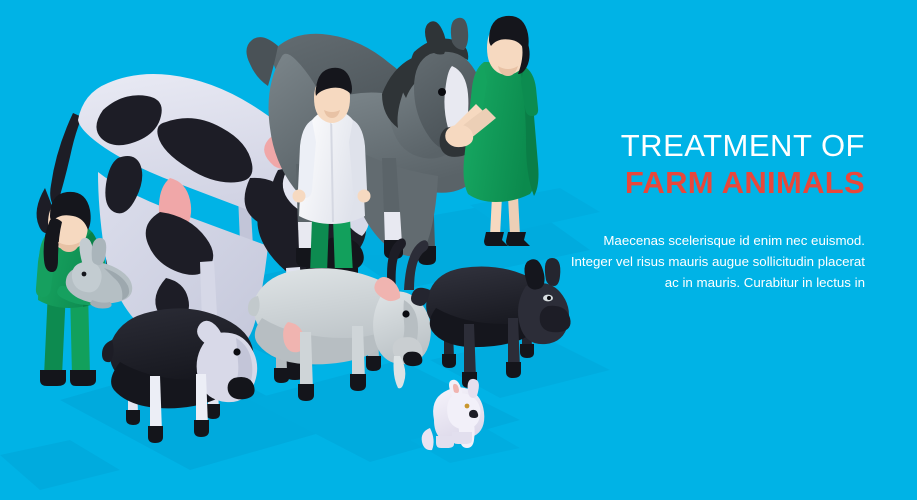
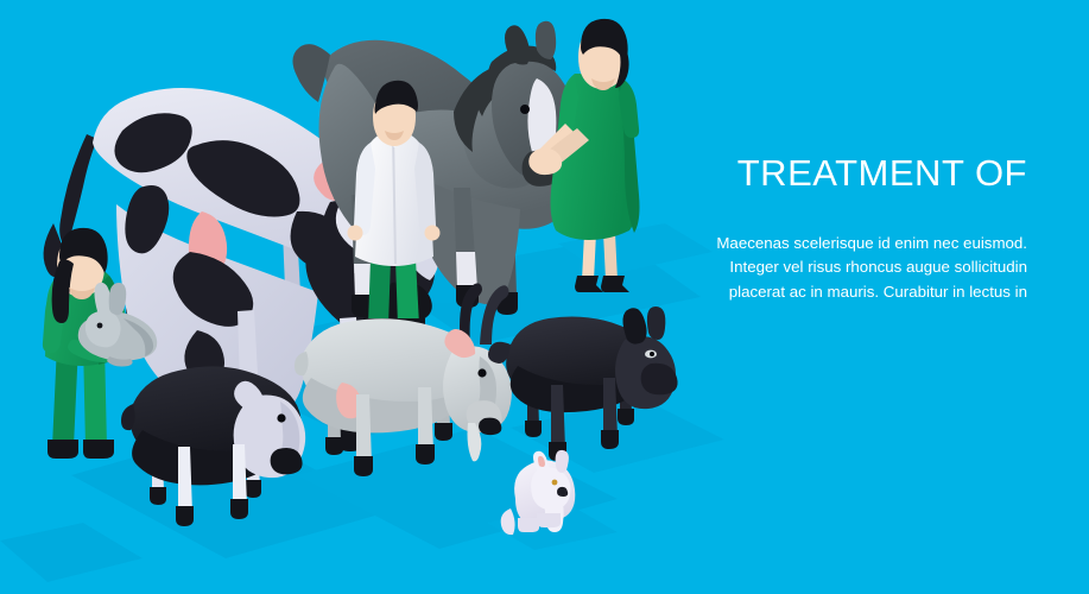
  TREATMENT OF
- FARM ANIMALS
- Maecenas scelerisque id enim nec euismod. Integer vel risus mauris augue sollicitudin placerat ac in mauris. Curabitur in lectus in
+ Maecenas scelerisque id enim nec euismod. Integer vel risus rhoncus augue sollicitudin placerat ac in mauris. Curabitur in lectus in
